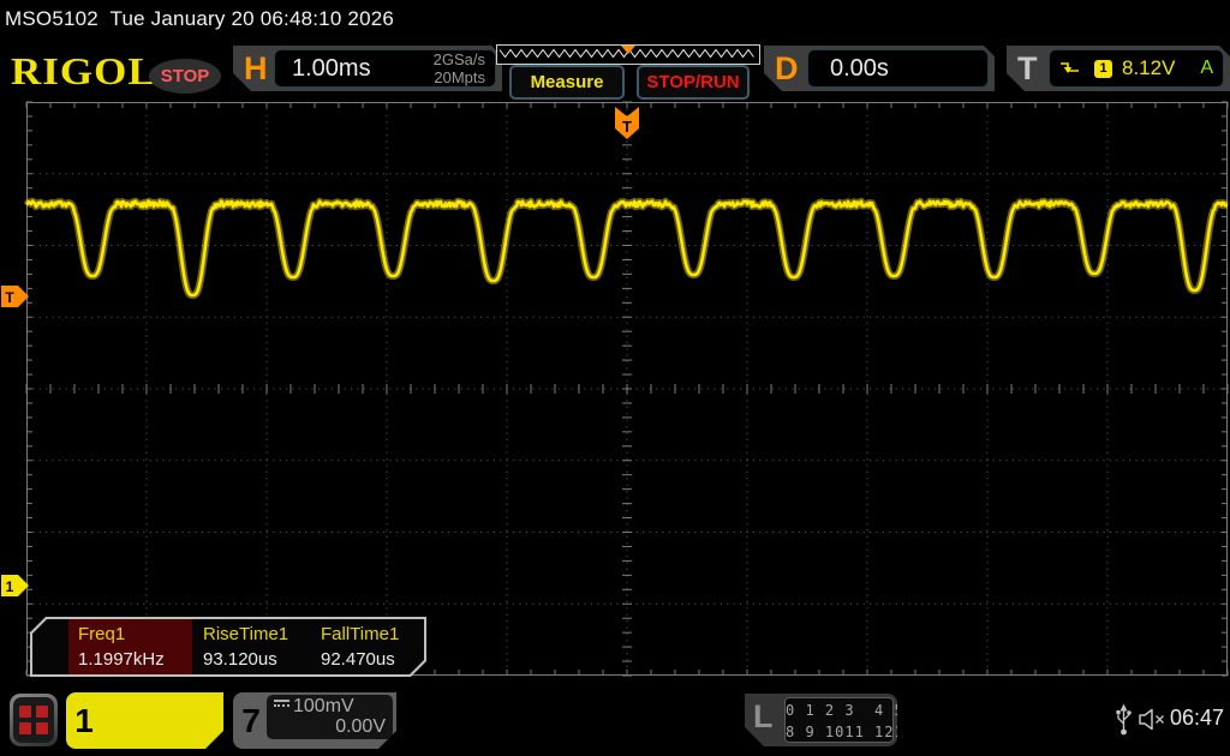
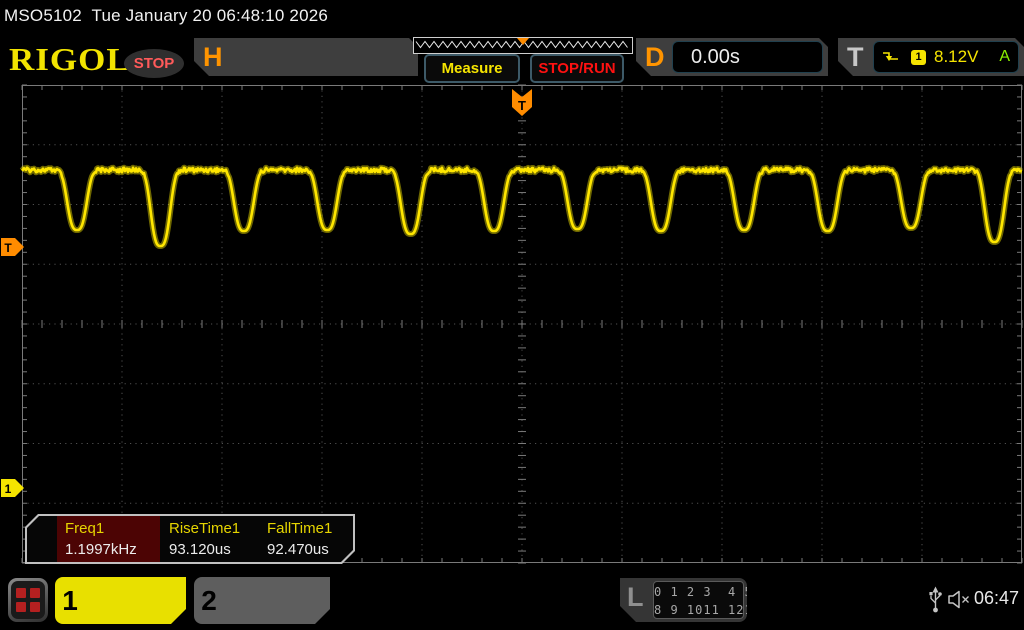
  MSO5102 Tue January 20 06:48:10 2026
  RIGOL
  STOP
  H
- 1.00ms
- 2GSa/s
- 20Mpts
  Measure
  STOP/RUN
  D
  0.00s
  T
  1
  8.12V
  A
  T
  T
  1
  Freq1
  1.1997kHz
  RiseTime1
  93.120us
  FallTime1
  92.470us
  1
- 7
+ 2
- 100mV
- 0.00V
  L
  06:47
